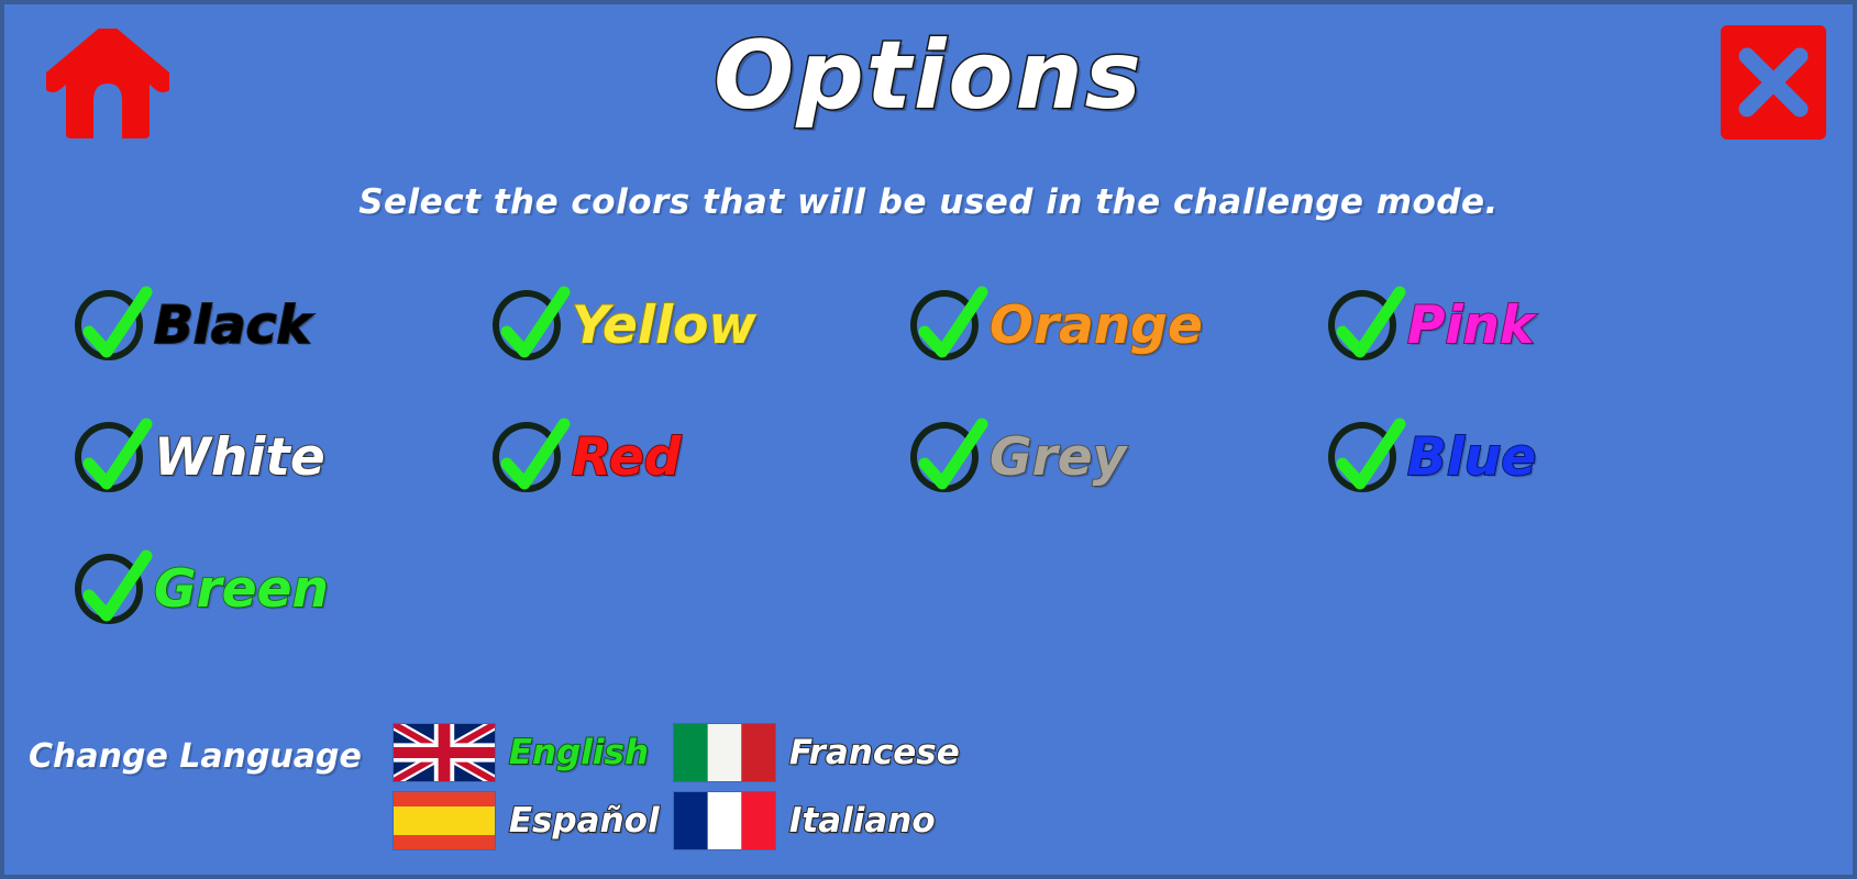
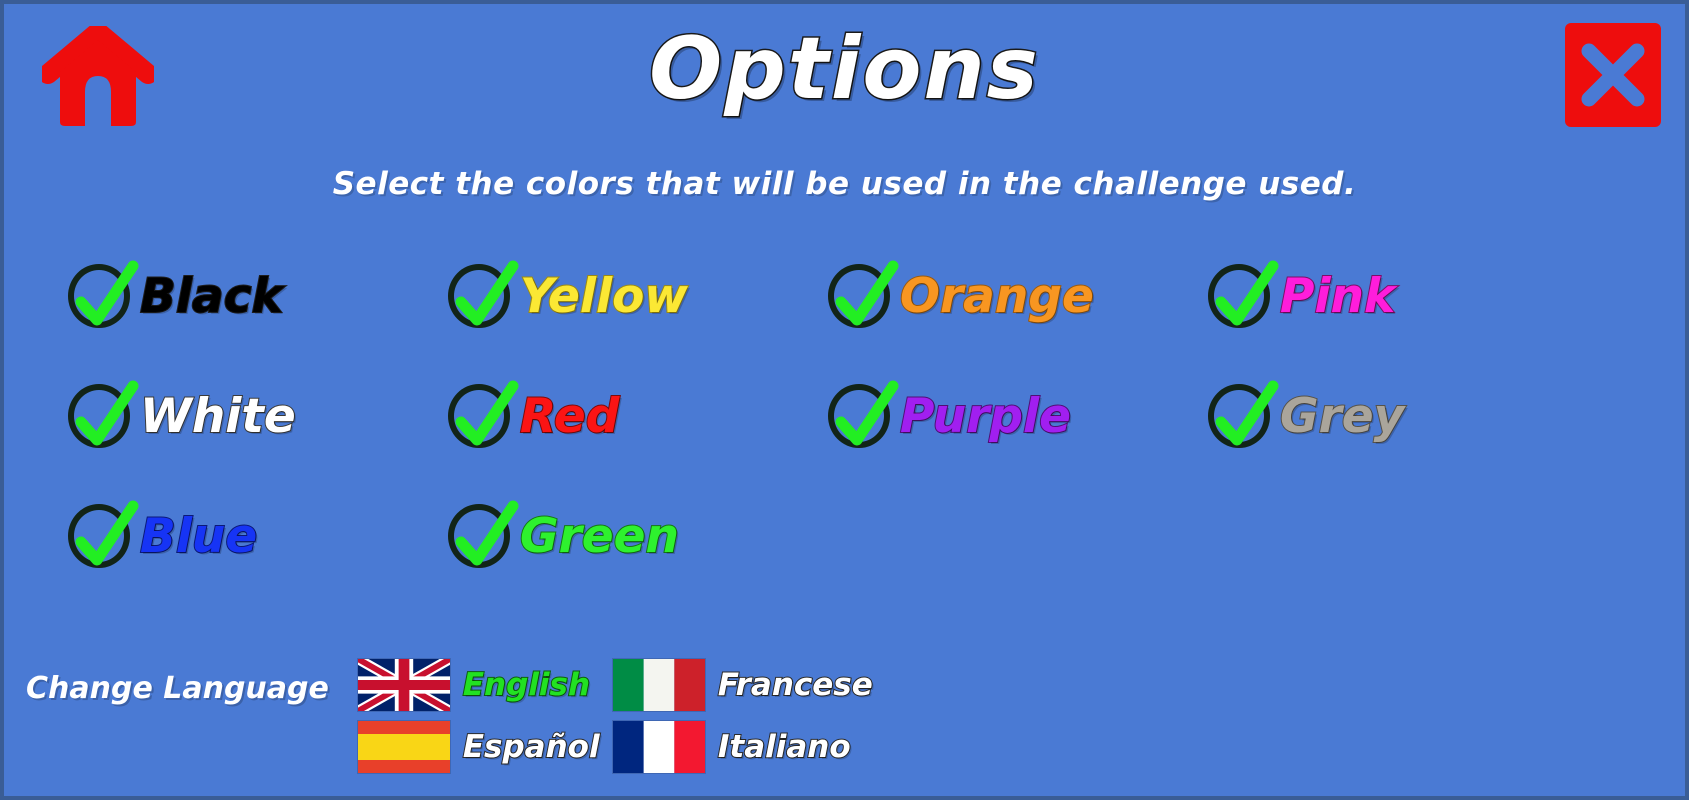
  Options
- Select the colors that will be used in the challenge mode.
+ Select the colors that will be used in the challenge used.
  Black
  Yellow
  Orange
  Pink
  White
  Red
+ Purple
  Grey
  Blue
  Green
  Change Language
  English
  Francese
  Español
  Italiano
